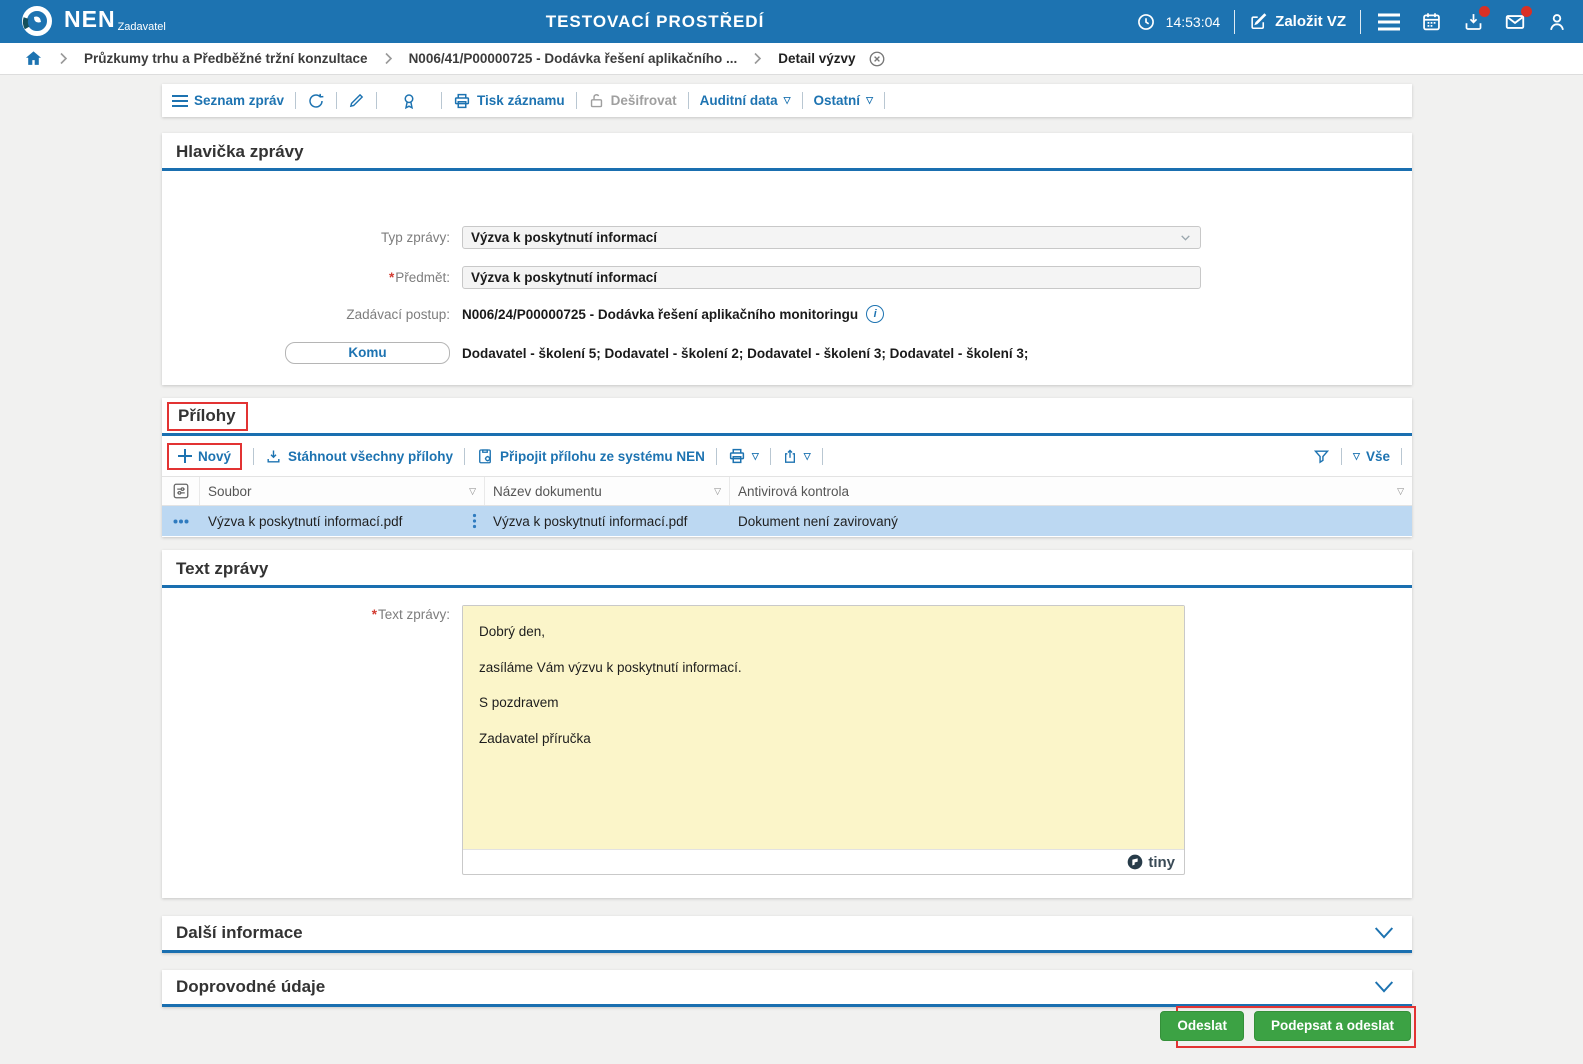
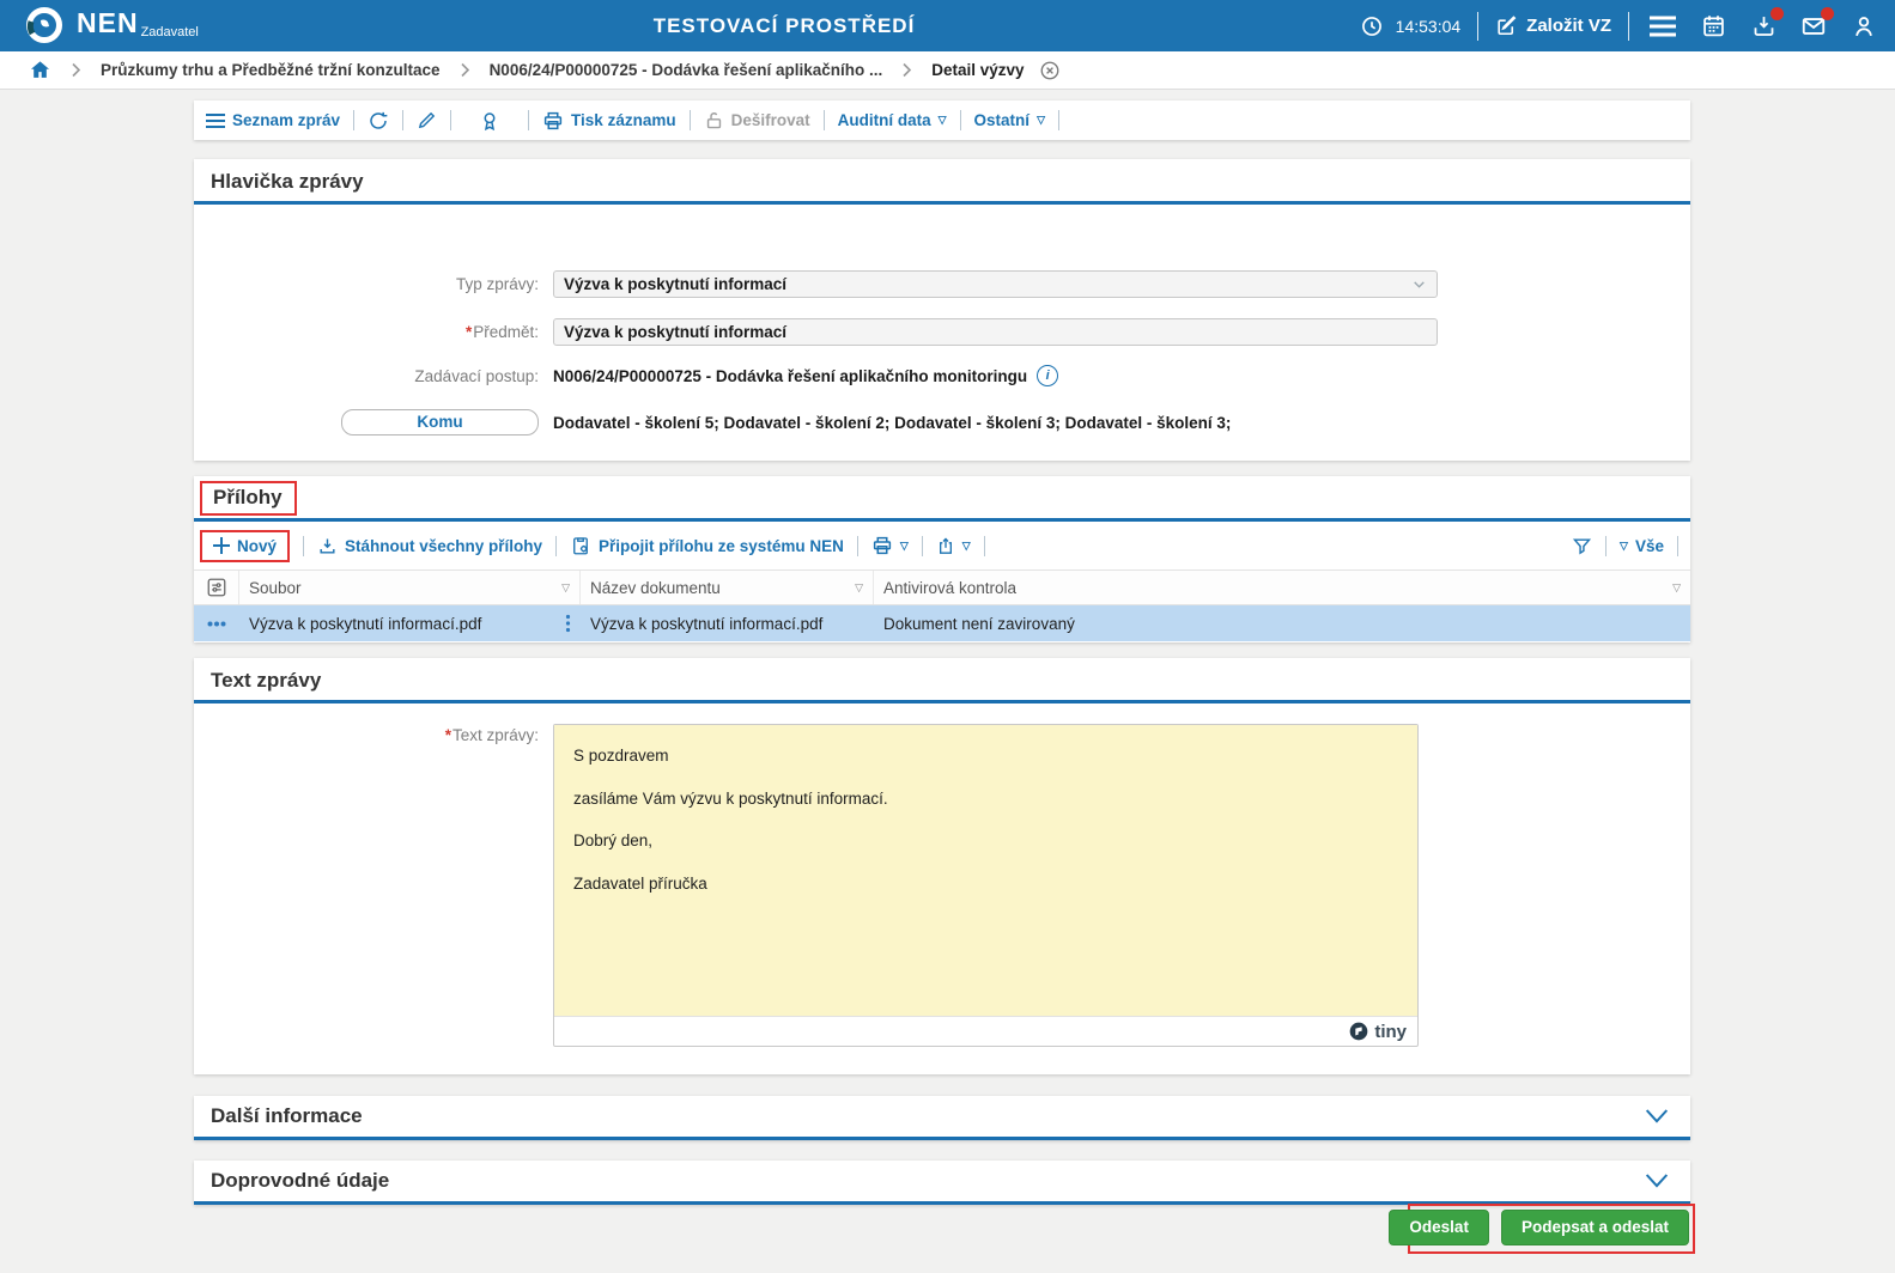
  NEN
  Zadavatel
  TESTOVACÍ PROSTŘEDÍ
  14:53:04
  Založit VZ
  Průzkumy trhu a Předběžné tržní konzultace
- N006/41/P00000725 - Dodávka řešení aplikačního ...
+ N006/24/P00000725 - Dodávka řešení aplikačního ...
  Detail výzvy
  Seznam zpráv
  Tisk záznamu
  Dešifrovat
  Auditní data
  ▽
  Ostatní
  ▽
  Hlavička zprávy
  Typ zprávy:
  Výzva k poskytnutí informací
  *Předmět:
  Výzva k poskytnutí informací
  Zadávací postup:
  N006/24/P00000725 - Dodávka řešení aplikačního monitoringu
  i
  Komu
  Dodavatel - školení 5; Dodavatel - školení 2; Dodavatel - školení 3; Dodavatel - školení 3;
  Přílohy
  Nový
  Stáhnout všechny přílohy
  Připojit přílohu ze systému NEN
  ▽
  ▽
  ▽
  Vše
  Soubor
  ▽
  Název dokumentu
  ▽
  Antivirová kontrola
  ▽
  Výzva k poskytnutí informací.pdf
  Výzva k poskytnutí informací.pdf
  Dokument není zavirovaný
  Text zprávy
  *Text zprávy:
- Dobrý den,
+ S pozdravem
  zasíláme Vám výzvu k poskytnutí informací.
- S pozdravem
+ Dobrý den,
  Zadavatel příručka
  tiny
  Další informace
  Doprovodné údaje
  Odeslat
  Podepsat a odeslat
